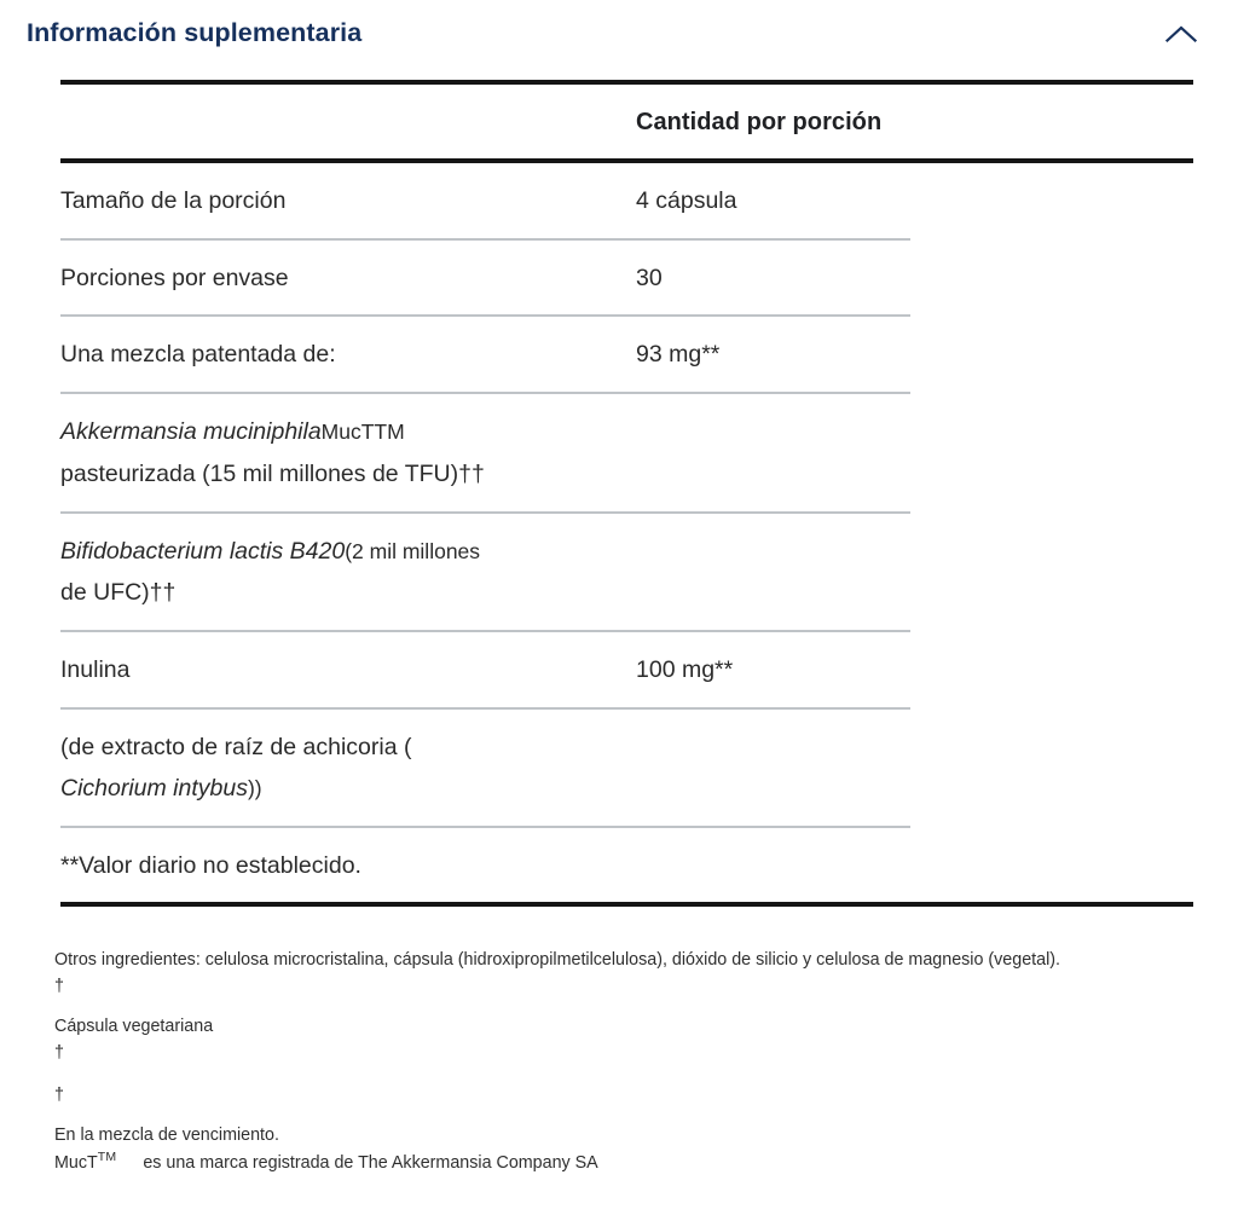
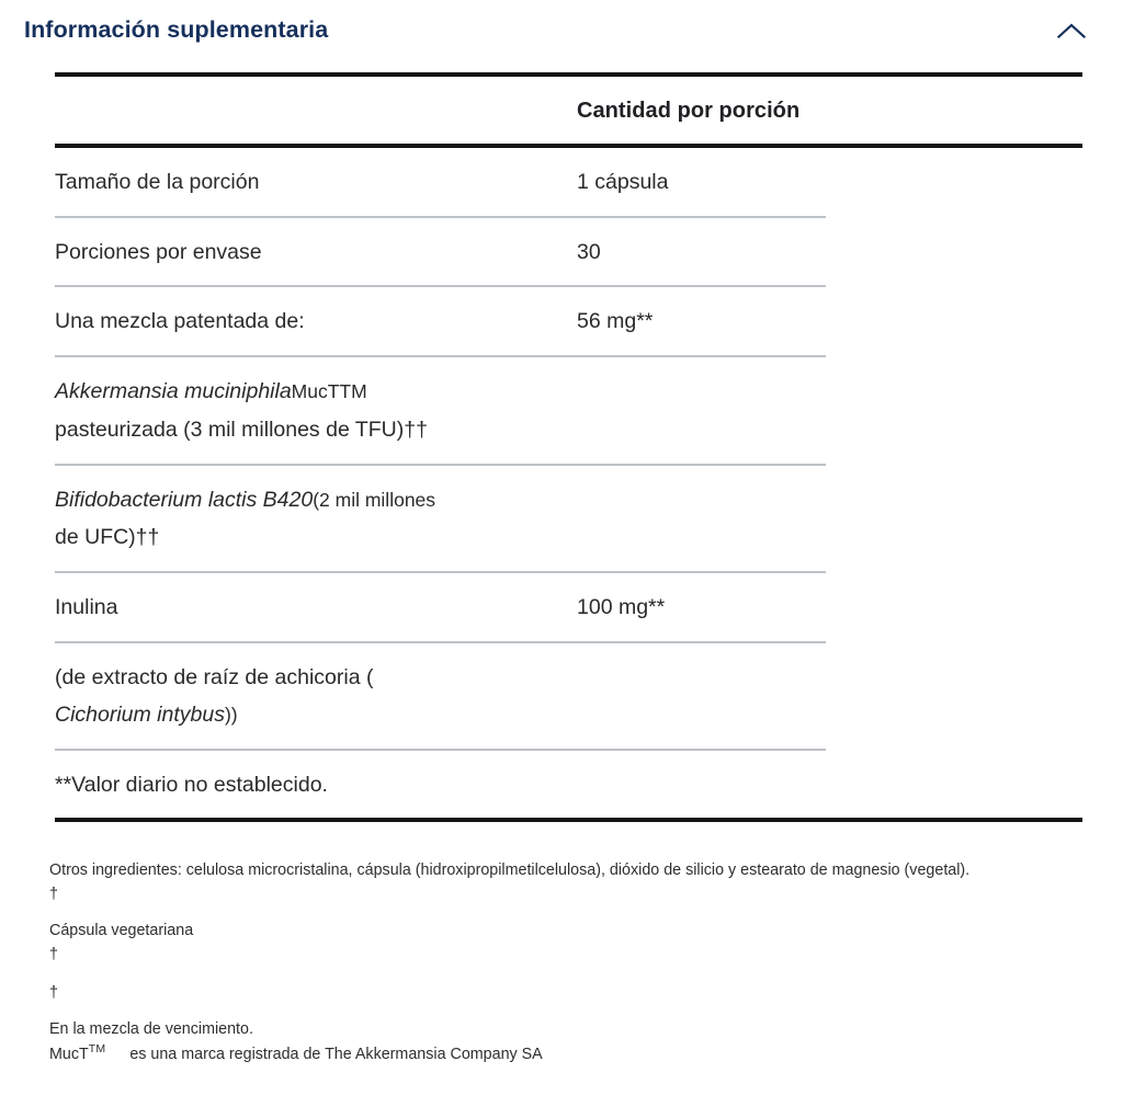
  Información suplementaria
  Cantidad por porción
  Tamaño de la porción
- 4 cápsula
+ 1 cápsula
  Porciones por envase
  30
  Una mezcla patentada de:
- 93 mg**
+ 56 mg**
  Akkermansia muciniphilaMucTTM
- pasteurizada (15 mil millones de TFU)††
+ pasteurizada (3 mil millones de TFU)††
  Bifidobacterium lactis B420(2 mil millones
  de UFC)††
  Inulina
  100 mg**
  (de extracto de raíz de achicoria (
  Cichorium intybus))
  **Valor diario no establecido.
- Otros ingredientes: celulosa microcristalina, cápsula (hidroxipropilmetilcelulosa), dióxido de silicio y celulosa de magnesio (vegetal).
+ Otros ingredientes: celulosa microcristalina, cápsula (hidroxipropilmetilcelulosa), dióxido de silicio y estearato de magnesio (vegetal).
  †
  Cápsula vegetariana
  †
  †
  En la mezcla de vencimiento.
  MucTTM es una marca registrada de The Akkermansia Company SA
